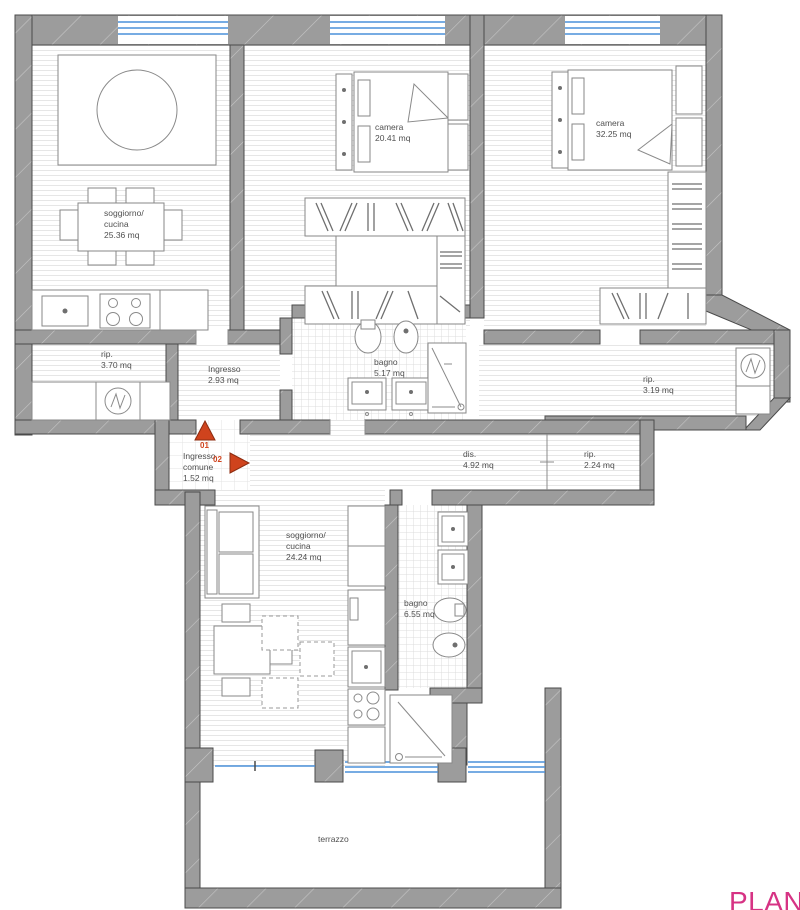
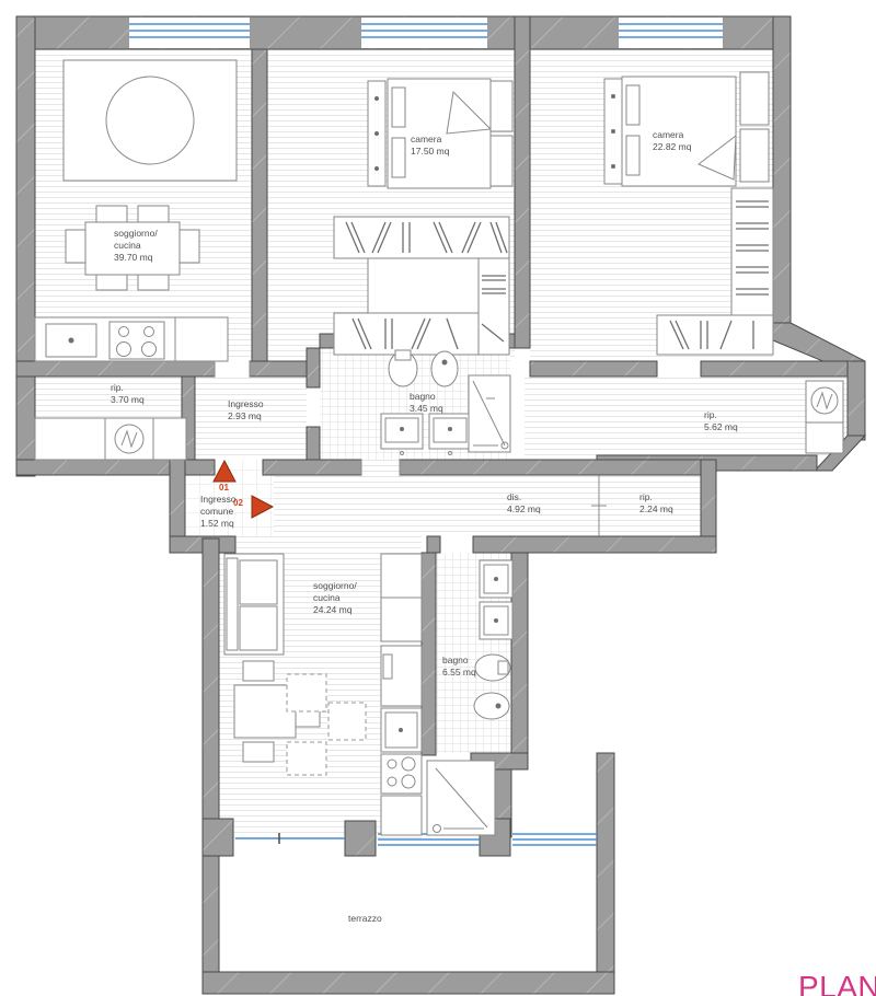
  soggiorno/
  cucina
- 25.36 mq
+ 39.70 mq
  camera
- 20.41 mq
+ 17.50 mq
  camera
- 32.25 mq
+ 22.82 mq
  rip.
  3.70 mq
  Ingresso
  2.93 mq
  bagno
- 5.17 mq
+ 3.45 mq
  rip.
- 3.19 mq
+ 5.62 mq
  Ingresso
  comune
  1.52 mq
  dis.
  4.92 mq
  rip.
  2.24 mq
  soggiorno/
  cucina
  24.24 mq
  bagno
  6.55 mq
  terrazzo
  01
  02
